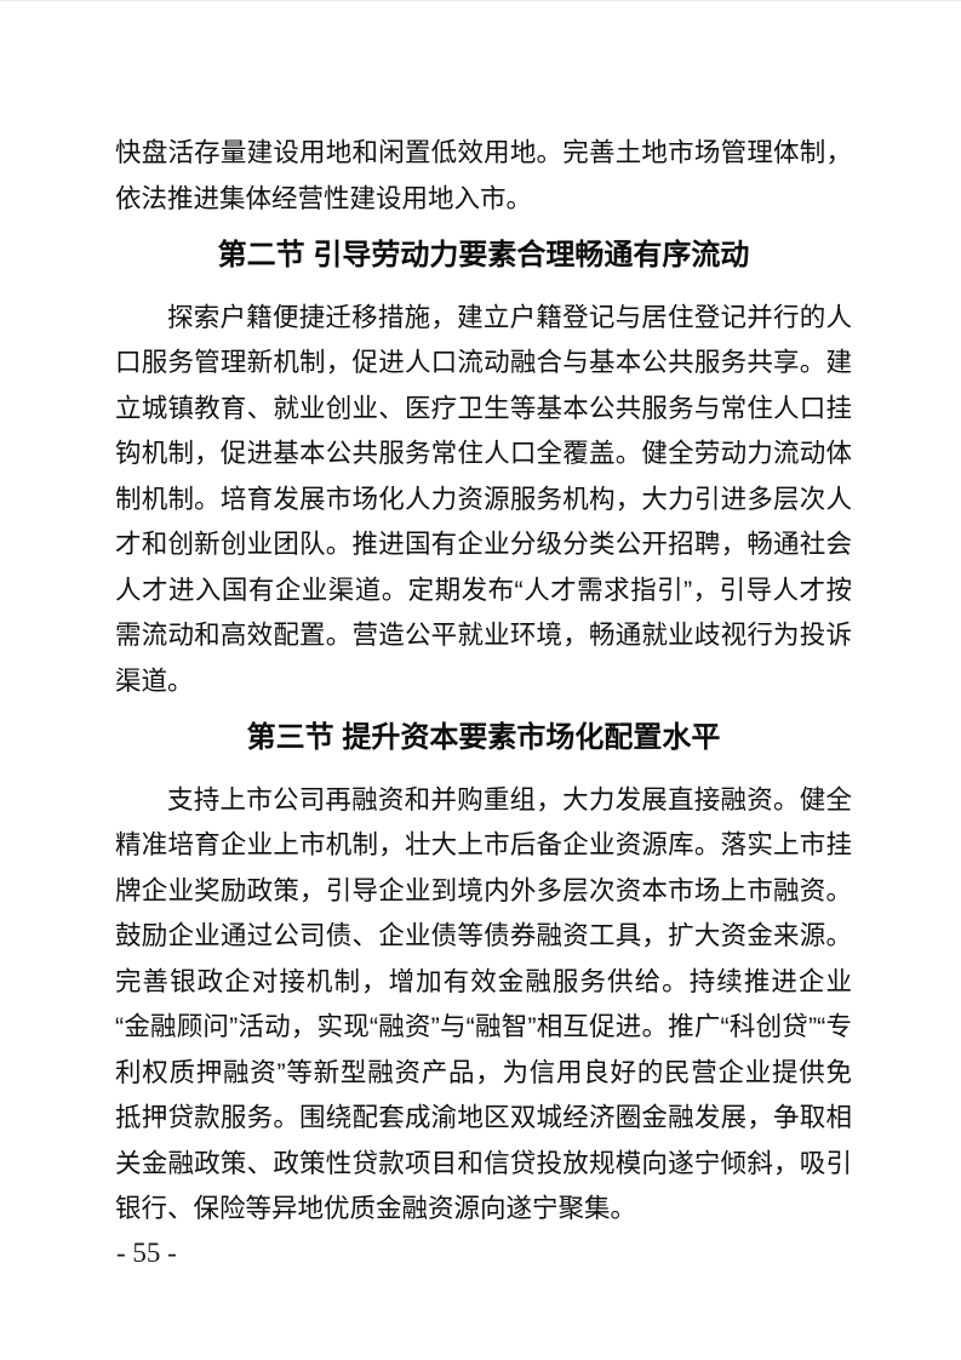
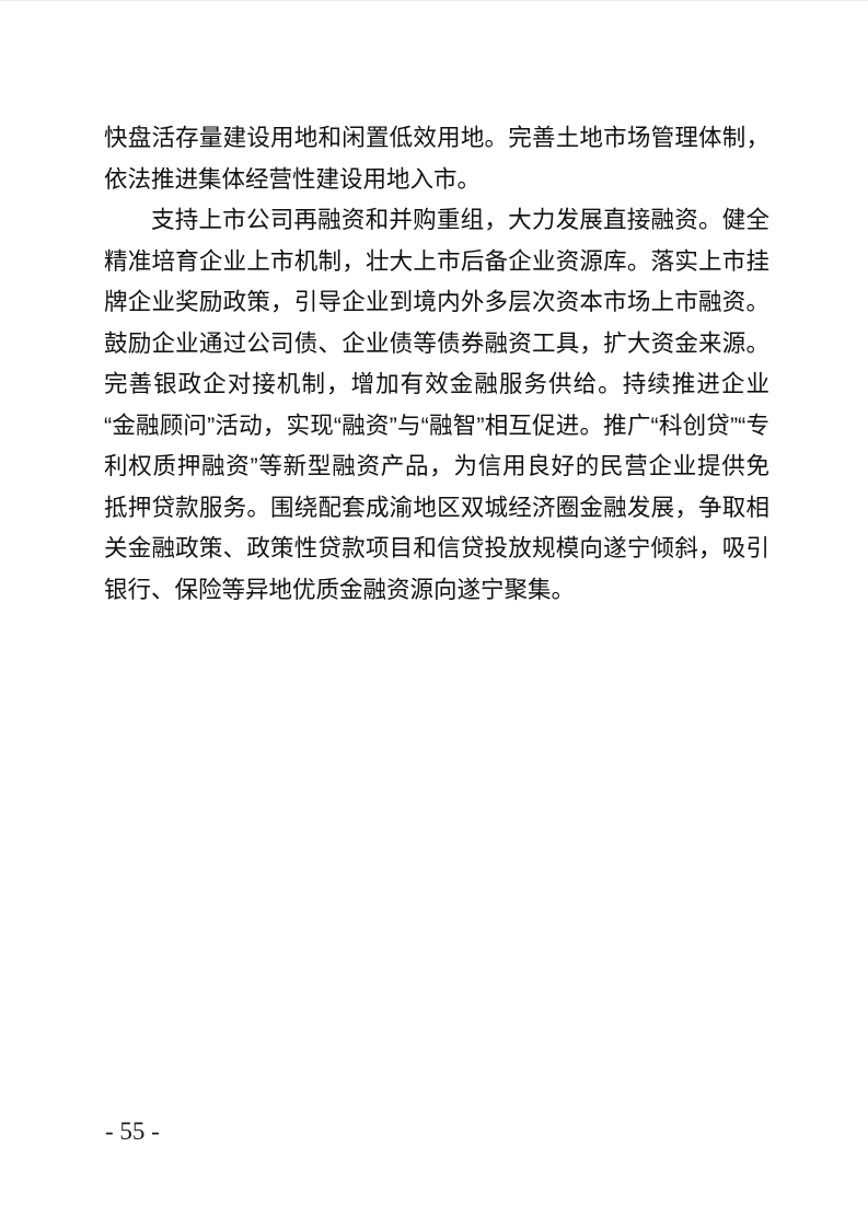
  快盘活存量建设用地和闲置低效用地。完善土地市场管理体制，依法推进集体经营性建设用地入市。
- 第二节 引导劳动力要素合理畅通有序流动
- 探索户籍便捷迁移措施，建立户籍登记与居住登记并行的人口服务管理新机制，促进人口流动融合与基本公共服务共享。建立城镇教育、就业创业、医疗卫生等基本公共服务与常住人口挂钩机制，促进基本公共服务常住人口全覆盖。健全劳动力流动体制机制。培育发展市场化人力资源服务机构，大力引进多层次人才和创新创业团队。推进国有企业分级分类公开招聘，畅通社会人才进入国有企业渠道。定期发布“人才需求指引”，引导人才按需流动和高效配置。营造公平就业环境，畅通就业歧视行为投诉渠道。
- 第三节 提升资本要素市场化配置水平
  支持上市公司再融资和并购重组，大力发展直接融资。健全精准培育企业上市机制，壮大上市后备企业资源库。落实上市挂牌企业奖励政策，引导企业到境内外多层次资本市场上市融资。鼓励企业通过公司债、企业债等债券融资工具，扩大资金来源。完善银政企对接机制，增加有效金融服务供给。持续推进企业“金融顾问”活动，实现“融资”与“融智”相互促进。推广“科创贷”“专利权质押融资”等新型融资产品，为信用良好的民营企业提供免抵押贷款服务。围绕配套成渝地区双城经济圈金融发展，争取相关金融政策、政策性贷款项目和信贷投放规模向遂宁倾斜，吸引银行、保险等异地优质金融资源向遂宁聚集。
  - 55 -
